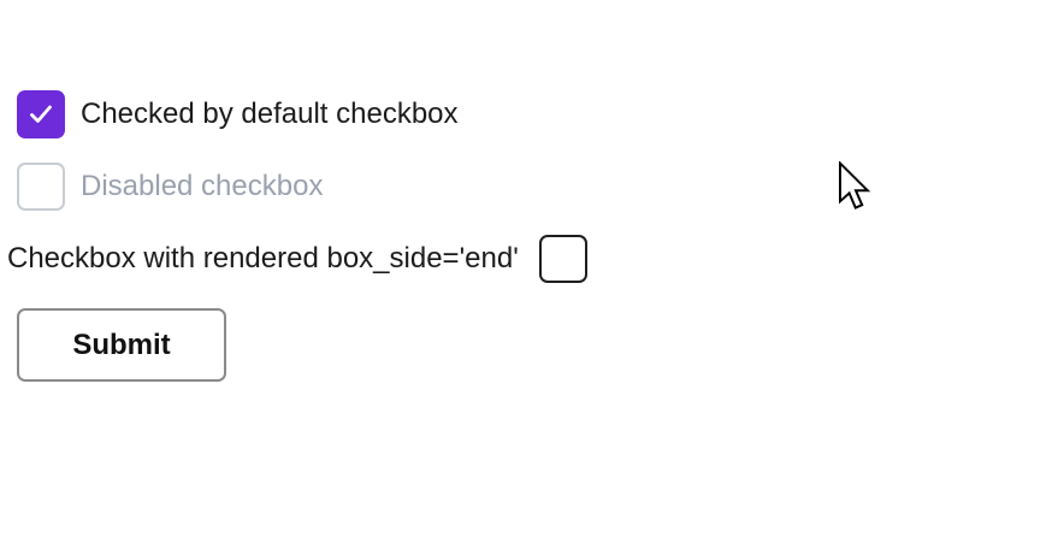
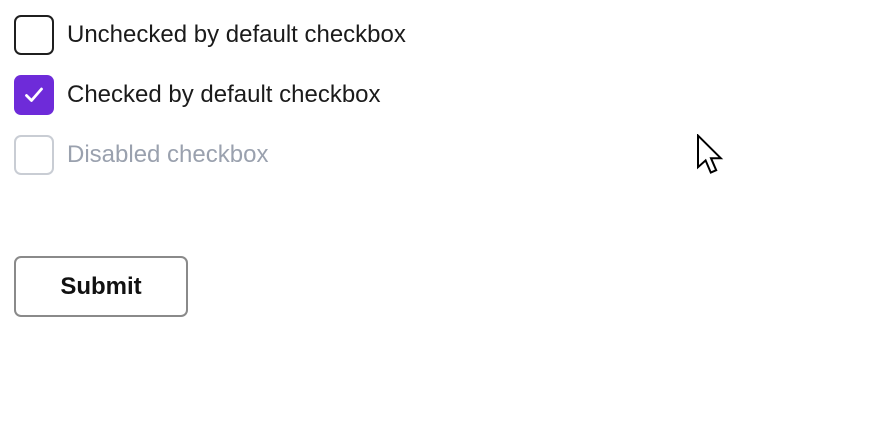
+ Unchecked by default checkbox
  Checked by default checkbox
  Disabled checkbox
- Checkbox with rendered box_side='end'
  Submit
